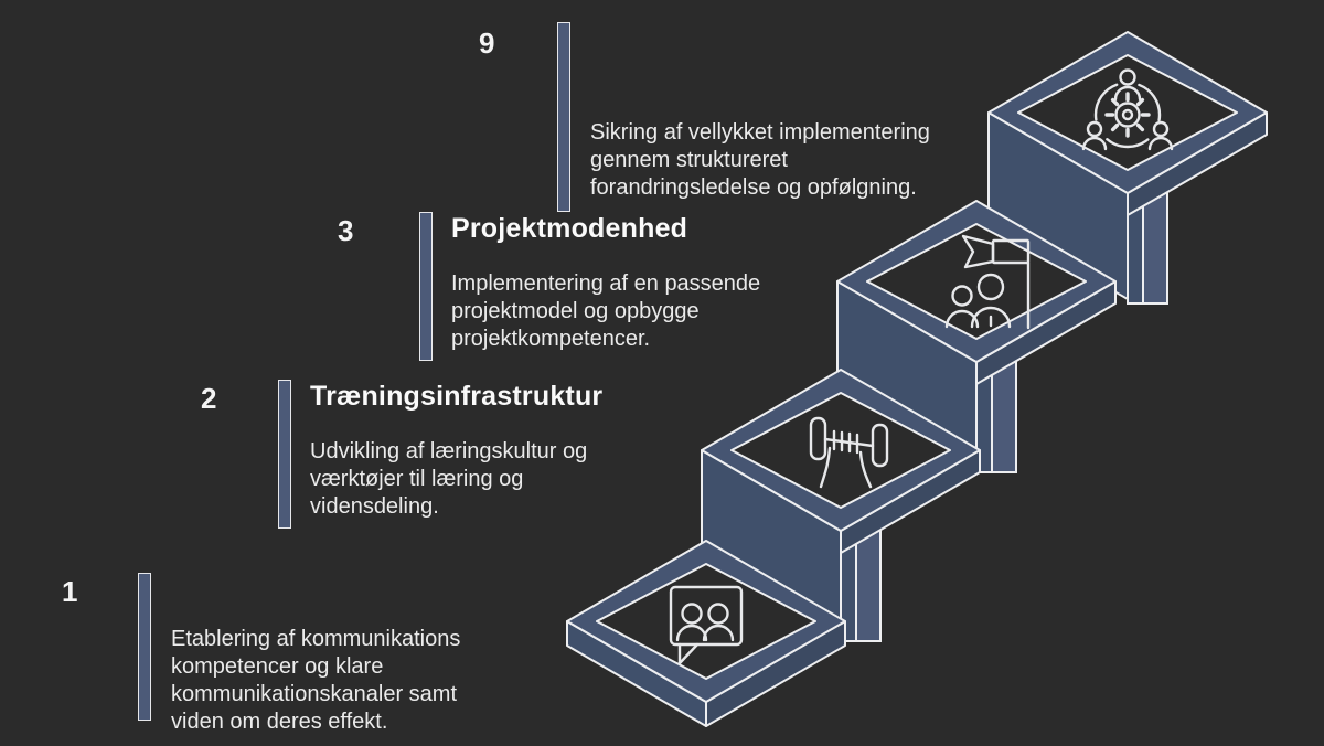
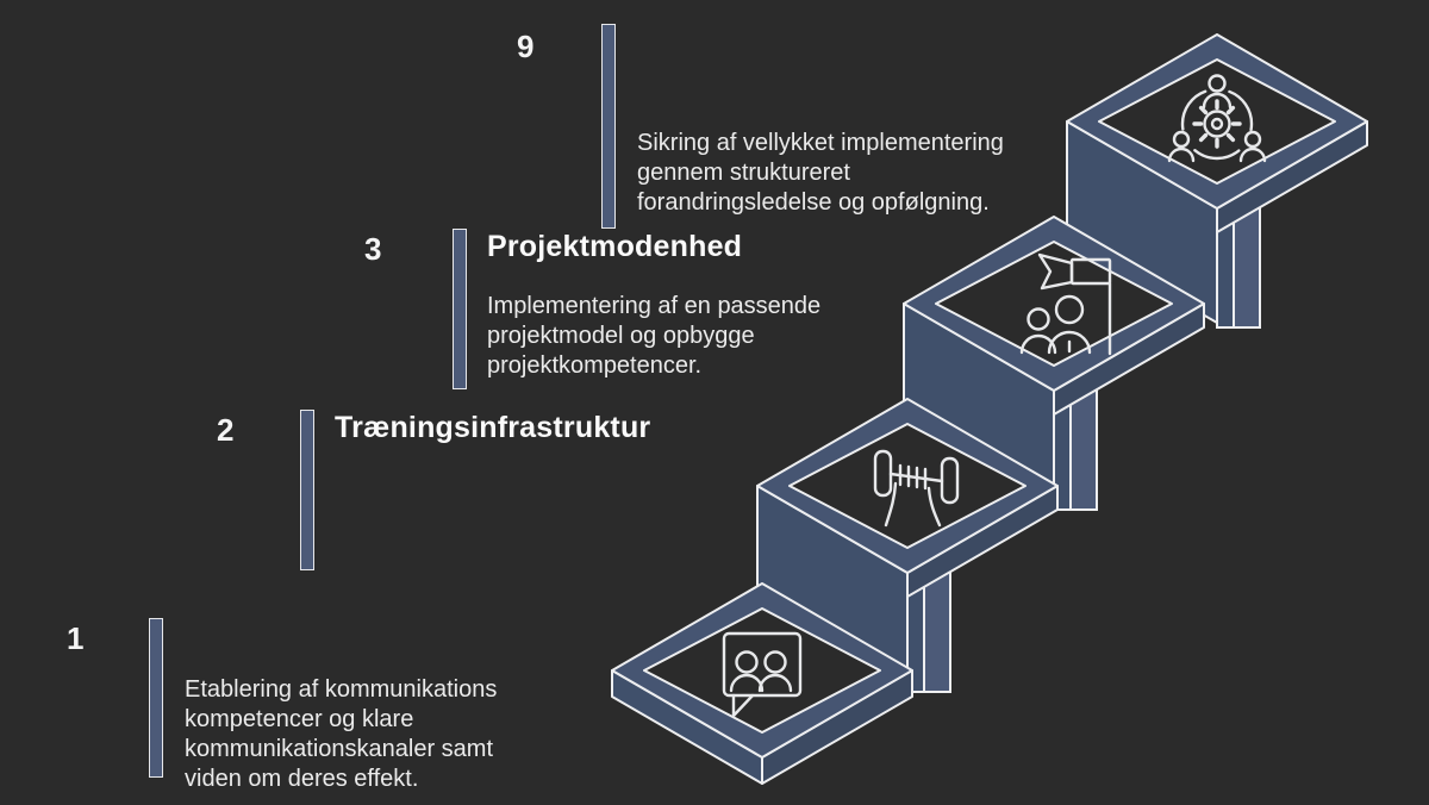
  9
  Sikring af vellykket implementering
  gennem struktureret
  forandringsledelse og opfølgning.
  3
  Projektmodenhed
  Implementering af en passende
  projektmodel og opbygge
  projektkompetencer.
  2
  Træningsinfrastruktur
- Udvikling af læringskultur og
- værktøjer til læring og
- vidensdeling.
  1
  Etablering af kommunikations
  kompetencer og klare
  kommunikationskanaler samt
  viden om deres effekt.
